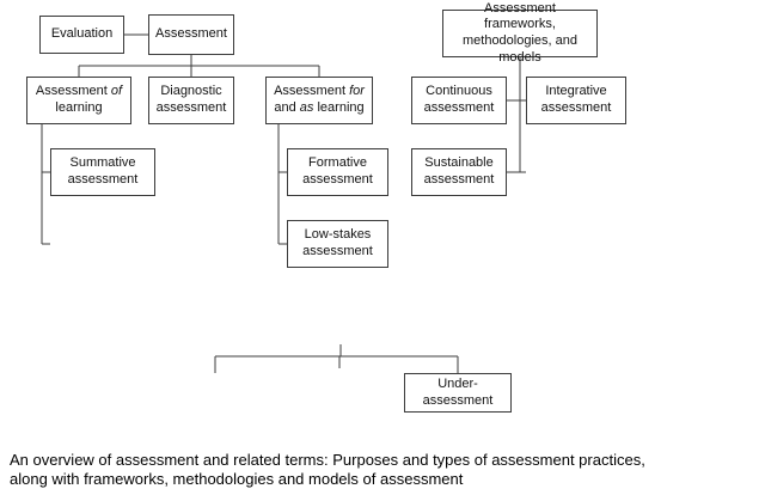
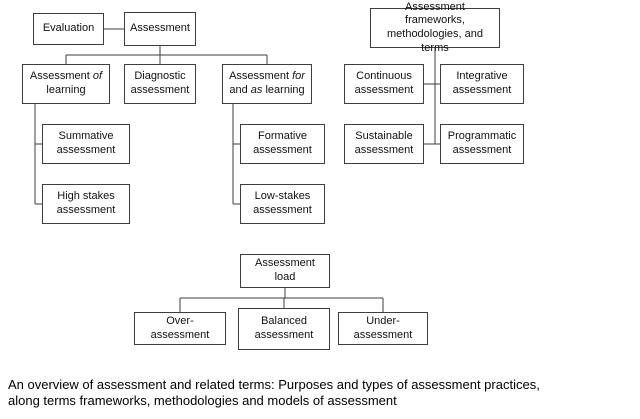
  Evaluation
  Assessment
  Assessment of learning
  Diagnostic assessment
  Assessment for and as learning
  Summative assessment
+ High stakes assessment
  Formative assessment
  Low-stakes assessment
- Assessment frameworks, methodologies, and models
+ Assessment frameworks, methodologies, and terms
  Continuous assessment
  Integrative assessment
  Sustainable assessment
+ Programmatic assessment
+ Assessment load
+ Over-assessment
+ Balanced assessment
  Under-assessment
- An overview of assessment and related terms: Purposes and types of assessment practices, along with frameworks, methodologies and models of assessment
+ An overview of assessment and related terms: Purposes and types of assessment practices, along terms frameworks, methodologies and models of assessment
